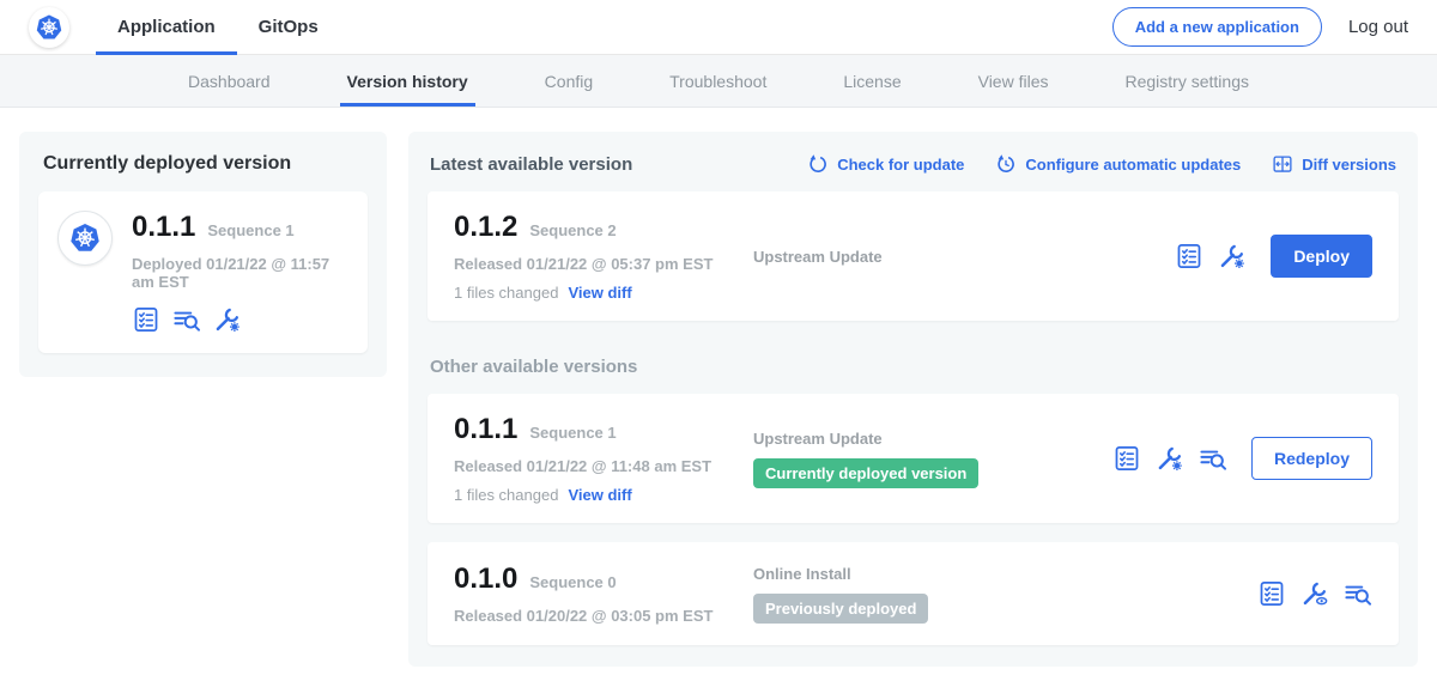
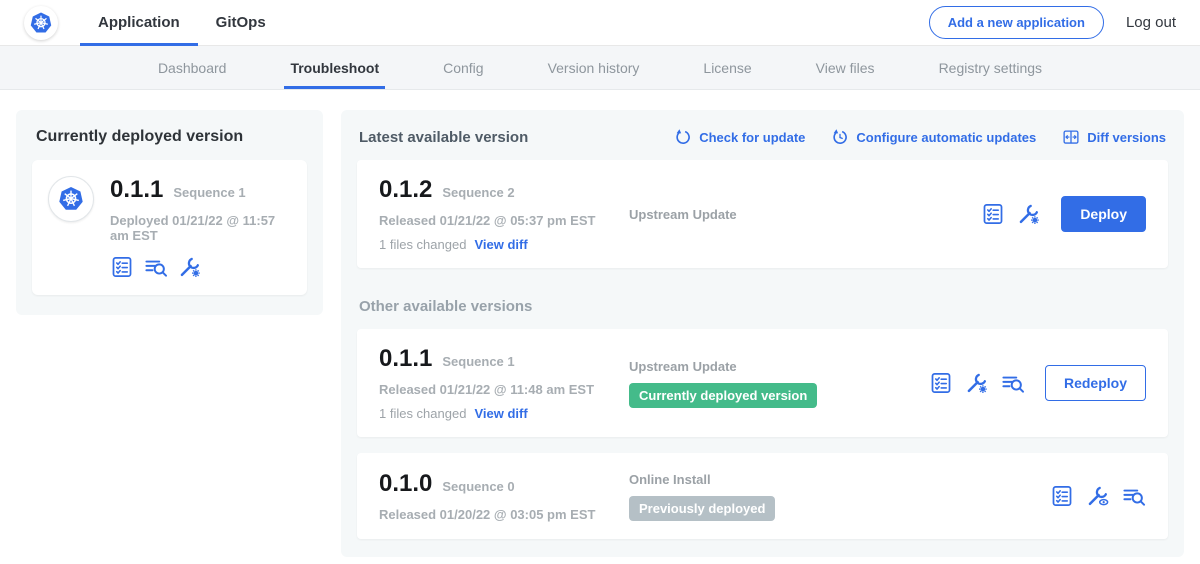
  Application
  GitOps
  Add a new application
  Log out
  Dashboard
- Version history
+ Troubleshoot
  Config
- Troubleshoot
+ Version history
  License
  View files
  Registry settings
  Currently deployed version
  0.1.1
  Sequence 1
  Deployed 01/21/22 @ 11:57 am EST
  Latest available version
  Check for update
  Configure automatic updates
  Diff versions
  0.1.2
  Sequence 2
  Released 01/21/22 @ 05:37 pm EST
  1 files changed
  View diff
  Upstream Update
  Deploy
  Other available versions
  0.1.1
  Sequence 1
  Released 01/21/22 @ 11:48 am EST
  1 files changed
  View diff
  Upstream Update
  Currently deployed version
  Redeploy
  0.1.0
  Sequence 0
  Released 01/20/22 @ 03:05 pm EST
  Online Install
  Previously deployed
